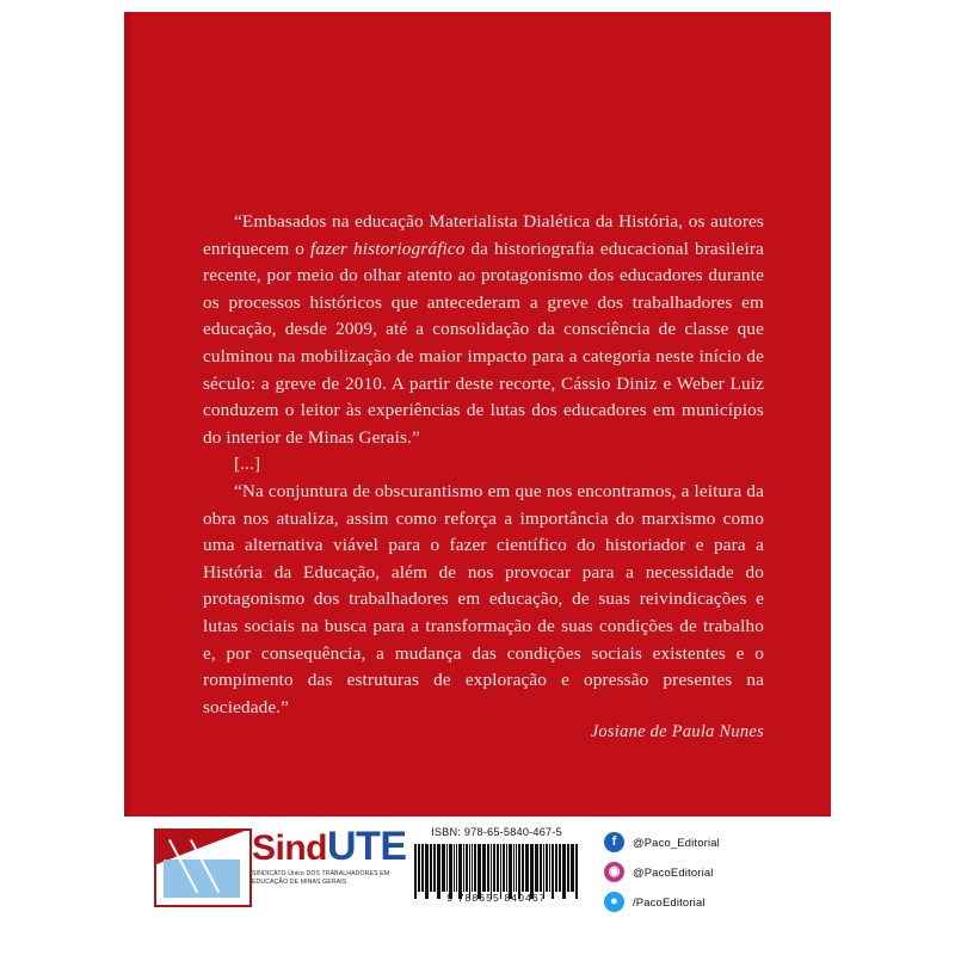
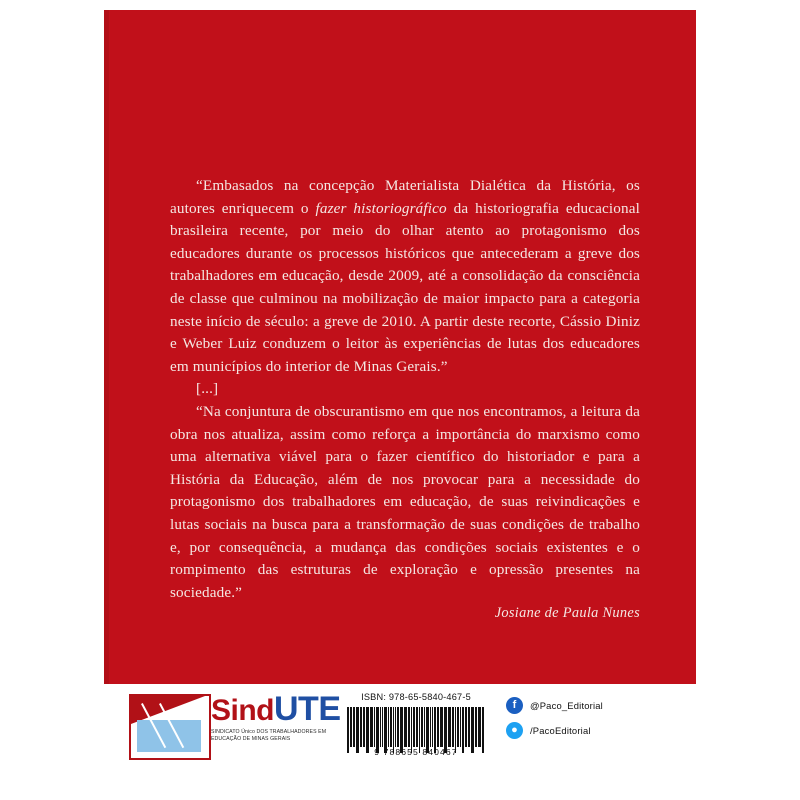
- “Embasados na educação Materialista Dialética da História, os autores enriquecem o fazer historiográfico da historiografia educacional brasileira recente, por meio do olhar atento ao protagonismo dos educadores durante os processos históricos que antecederam a greve dos trabalhadores em educação, desde 2009, até a consolidação da consciência de classe que culminou na mobilização de maior impacto para a categoria neste início de século: a greve de 2010. A partir deste recorte, Cássio Diniz e Weber Luiz conduzem o leitor às experiências de lutas dos educadores em municípios do interior de Minas Gerais.”
+ “Embasados na concepção Materialista Dialética da História, os autores enriquecem o fazer historiográfico da historiografia educacional brasileira recente, por meio do olhar atento ao protagonismo dos educadores durante os processos históricos que antecederam a greve dos trabalhadores em educação, desde 2009, até a consolidação da consciência de classe que culminou na mobilização de maior impacto para a categoria neste início de século: a greve de 2010. A partir deste recorte, Cássio Diniz e Weber Luiz conduzem o leitor às experiências de lutas dos educadores em municípios do interior de Minas Gerais.”
  [...]
  “Na conjuntura de obscurantismo em que nos encontramos, a leitura da obra nos atualiza, assim como reforça a importância do marxismo como uma alternativa viável para o fazer científico do historiador e para a História da Educação, além de nos provocar para a necessidade do protagonismo dos trabalhadores em educação, de suas reivindicações e lutas sociais na busca para a transformação de suas condições de trabalho e, por consequência, a mudança das condições sociais existentes e o rompimento das estruturas de exploração e opressão presentes na sociedade.”
  Josiane de Paula Nunes
  SindUTE
  ISBN: 978-65-5840-467-5
  9 788655 840467
  f
  @Paco_Editorial
- ◉
- @PacoEditorial
  ●
  /PacoEditorial
